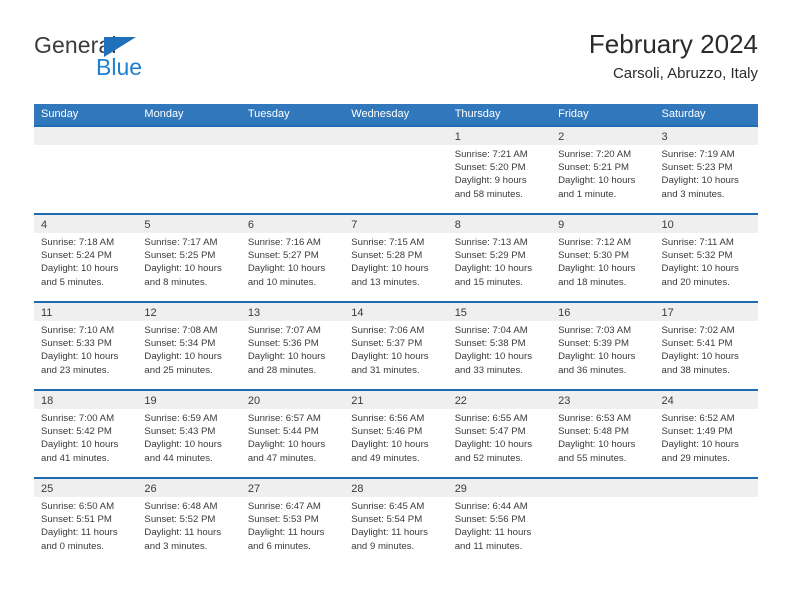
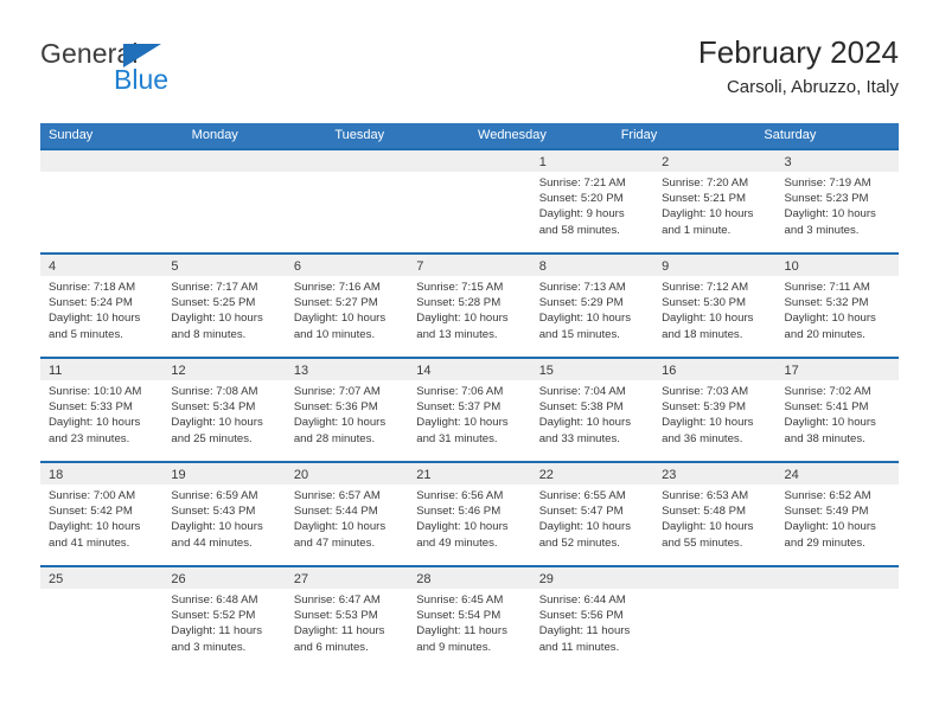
  General
  Blue
  February 2024
  Carsoli, Abruzzo, Italy
  Sunday
  Monday
  Tuesday
  Wednesday
- Thursday
  Friday
  Saturday
  1
  Sunrise: 7:21 AM
  Sunset: 5:20 PM
  Daylight: 9 hours and 58 minutes.
  2
  Sunrise: 7:20 AM
  Sunset: 5:21 PM
  Daylight: 10 hours and 1 minute.
  3
  Sunrise: 7:19 AM
  Sunset: 5:23 PM
  Daylight: 10 hours and 3 minutes.
  4
  Sunrise: 7:18 AM
  Sunset: 5:24 PM
  Daylight: 10 hours and 5 minutes.
  5
  Sunrise: 7:17 AM
  Sunset: 5:25 PM
  Daylight: 10 hours and 8 minutes.
  6
  Sunrise: 7:16 AM
  Sunset: 5:27 PM
  Daylight: 10 hours and 10 minutes.
  7
  Sunrise: 7:15 AM
  Sunset: 5:28 PM
  Daylight: 10 hours and 13 minutes.
  8
  Sunrise: 7:13 AM
  Sunset: 5:29 PM
  Daylight: 10 hours and 15 minutes.
  9
  Sunrise: 7:12 AM
  Sunset: 5:30 PM
  Daylight: 10 hours and 18 minutes.
  10
  Sunrise: 7:11 AM
  Sunset: 5:32 PM
  Daylight: 10 hours and 20 minutes.
  11
- Sunrise: 7:10 AM
+ Sunrise: 10:10 AM
  Sunset: 5:33 PM
  Daylight: 10 hours and 23 minutes.
  12
  Sunrise: 7:08 AM
  Sunset: 5:34 PM
  Daylight: 10 hours and 25 minutes.
  13
  Sunrise: 7:07 AM
  Sunset: 5:36 PM
  Daylight: 10 hours and 28 minutes.
  14
  Sunrise: 7:06 AM
  Sunset: 5:37 PM
  Daylight: 10 hours and 31 minutes.
  15
  Sunrise: 7:04 AM
  Sunset: 5:38 PM
  Daylight: 10 hours and 33 minutes.
  16
  Sunrise: 7:03 AM
  Sunset: 5:39 PM
  Daylight: 10 hours and 36 minutes.
  17
  Sunrise: 7:02 AM
  Sunset: 5:41 PM
  Daylight: 10 hours and 38 minutes.
  18
  Sunrise: 7:00 AM
  Sunset: 5:42 PM
  Daylight: 10 hours and 41 minutes.
  19
  Sunrise: 6:59 AM
  Sunset: 5:43 PM
  Daylight: 10 hours and 44 minutes.
  20
  Sunrise: 6:57 AM
  Sunset: 5:44 PM
  Daylight: 10 hours and 47 minutes.
  21
  Sunrise: 6:56 AM
  Sunset: 5:46 PM
  Daylight: 10 hours and 49 minutes.
  22
  Sunrise: 6:55 AM
  Sunset: 5:47 PM
  Daylight: 10 hours and 52 minutes.
  23
  Sunrise: 6:53 AM
  Sunset: 5:48 PM
  Daylight: 10 hours and 55 minutes.
  24
  Sunrise: 6:52 AM
- Sunset: 1:49 PM
+ Sunset: 5:49 PM
  Daylight: 10 hours and 29 minutes.
  25
- Sunrise: 6:50 AM
- Sunset: 5:51 PM
- Daylight: 11 hours and 0 minutes.
  26
  Sunrise: 6:48 AM
  Sunset: 5:52 PM
  Daylight: 11 hours and 3 minutes.
  27
  Sunrise: 6:47 AM
  Sunset: 5:53 PM
  Daylight: 11 hours and 6 minutes.
  28
  Sunrise: 6:45 AM
  Sunset: 5:54 PM
  Daylight: 11 hours and 9 minutes.
  29
  Sunrise: 6:44 AM
  Sunset: 5:56 PM
  Daylight: 11 hours and 11 minutes.
